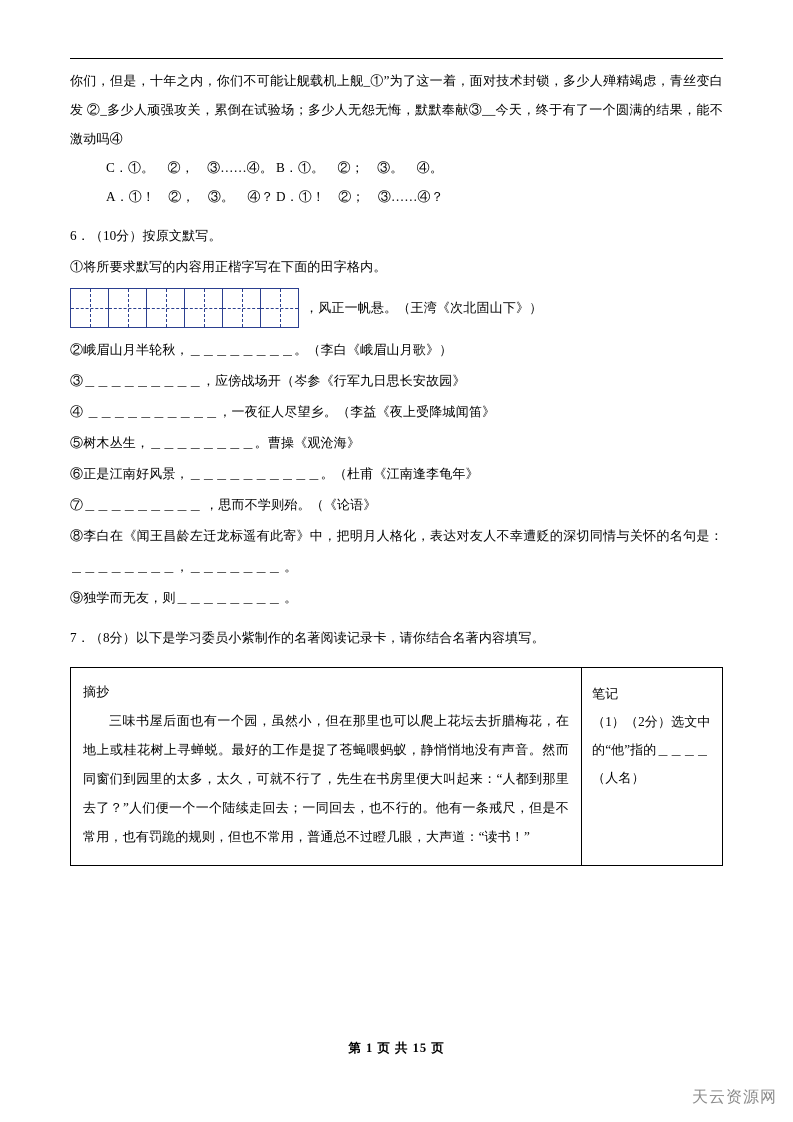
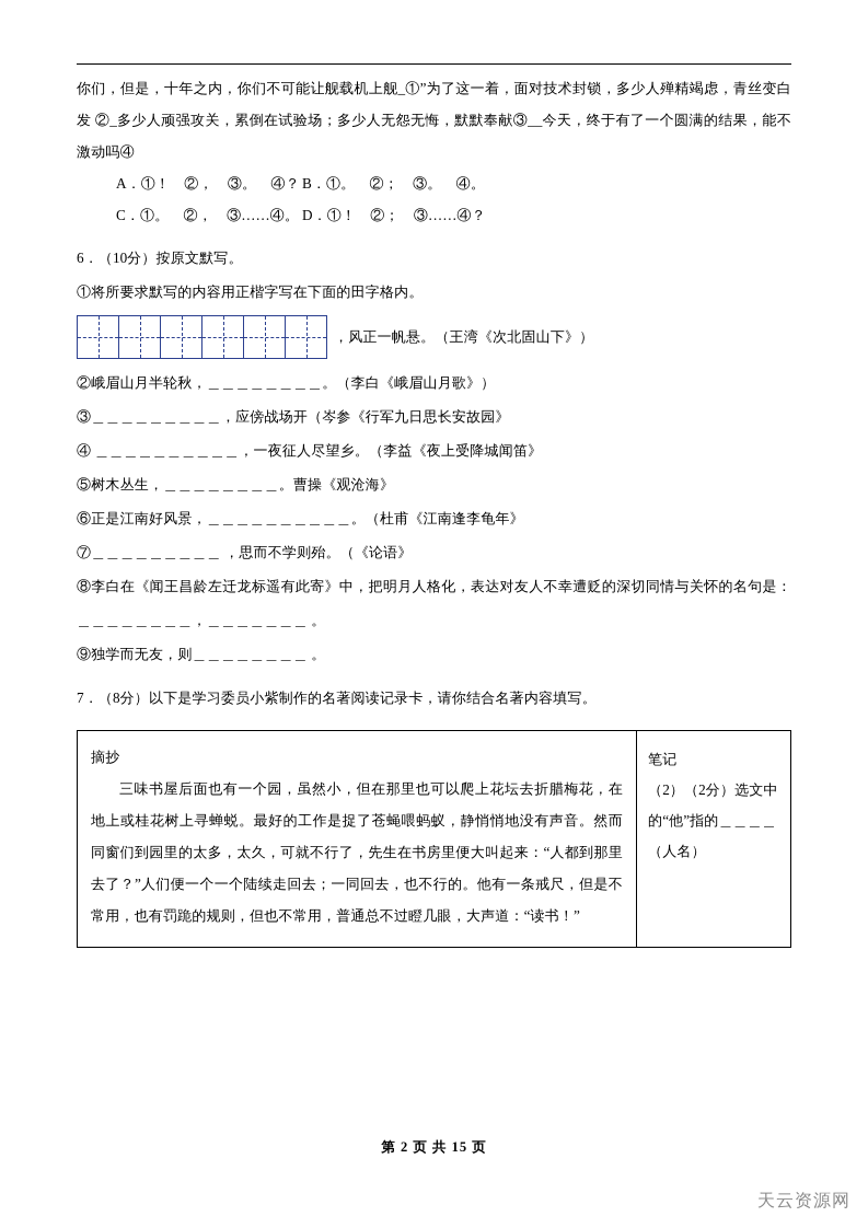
  你们，但是，十年之内，你们不可能让舰载机上舰_①”为了这一着，面对技术封锁，多少人殚精竭虑，青丝变白发 ②_多少人顽强攻关，累倒在试验场；多少人无怨无悔，默默奉献③__今天，终于有了一个圆满的结果，能不激动吗④
- C．①。 ②， ③……④。
+ A．①！ ②， ③。 ④？
  B．①。 ②； ③。 ④。
- A．①！ ②， ③。 ④？
+ C．①。 ②， ③……④。
  D．①！ ②； ③……④？
  6．（10分）按原文默写。
  ①将所要求默写的内容用正楷字写在下面的田字格内。
  ，风正一帆悬。（王湾《次北固山下》）
  ②峨眉山月半轮秋，＿＿＿＿＿＿＿＿。（李白《峨眉山月歌》）
  ③＿＿＿＿＿＿＿＿＿，应傍战场开（岑参《行军九日思长安故园》
  ④ ＿＿＿＿＿＿＿＿＿＿，一夜征人尽望乡。（李益《夜上受降城闻笛》
  ⑤树木丛生，＿＿＿＿＿＿＿＿。曹操《观沧海》
  ⑥正是江南好风景，＿＿＿＿＿＿＿＿＿＿。（杜甫《江南逢李龟年》
  ⑦＿＿＿＿＿＿＿＿＿ ，思而不学则殆。（《论语》
  ⑧李白在《闻王昌龄左迁龙标遥有此寄》中，把明月人格化，表达对友人不幸遭贬的深切同情与关怀的名句是：＿＿＿＿＿＿＿＿，＿＿＿＿＿＿＿ 。
  ⑨独学而无友，则＿＿＿＿＿＿＿＿ 。
  7．（8分）以下是学习委员小紫制作的名著阅读记录卡，请你结合名著内容填写。
  摘抄
  三味书屋后面也有一个园，虽然小，但在那里也可以爬上花坛去折腊梅花，在地上或桂花树上寻蝉蜕。最好的工作是捉了苍蝇喂蚂蚁，静悄悄地没有声音。然而同窗们到园里的太多，太久，可就不行了，先生在书房里便大叫起来：“人都到那里去了？”人们便一个一个陆续走回去；一同回去，也不行的。他有一条戒尺，但是不常用，也有罚跪的规则，但也不常用，普通总不过瞪几眼，大声道：“读书！”
  笔记
- （1）（2分）选文中的“他”指的＿＿＿＿（人名）
+ （2）（2分）选文中的“他”指的＿＿＿＿（人名）
- 第 1 页 共 15 页
+ 第 2 页 共 15 页
  天云资源网
